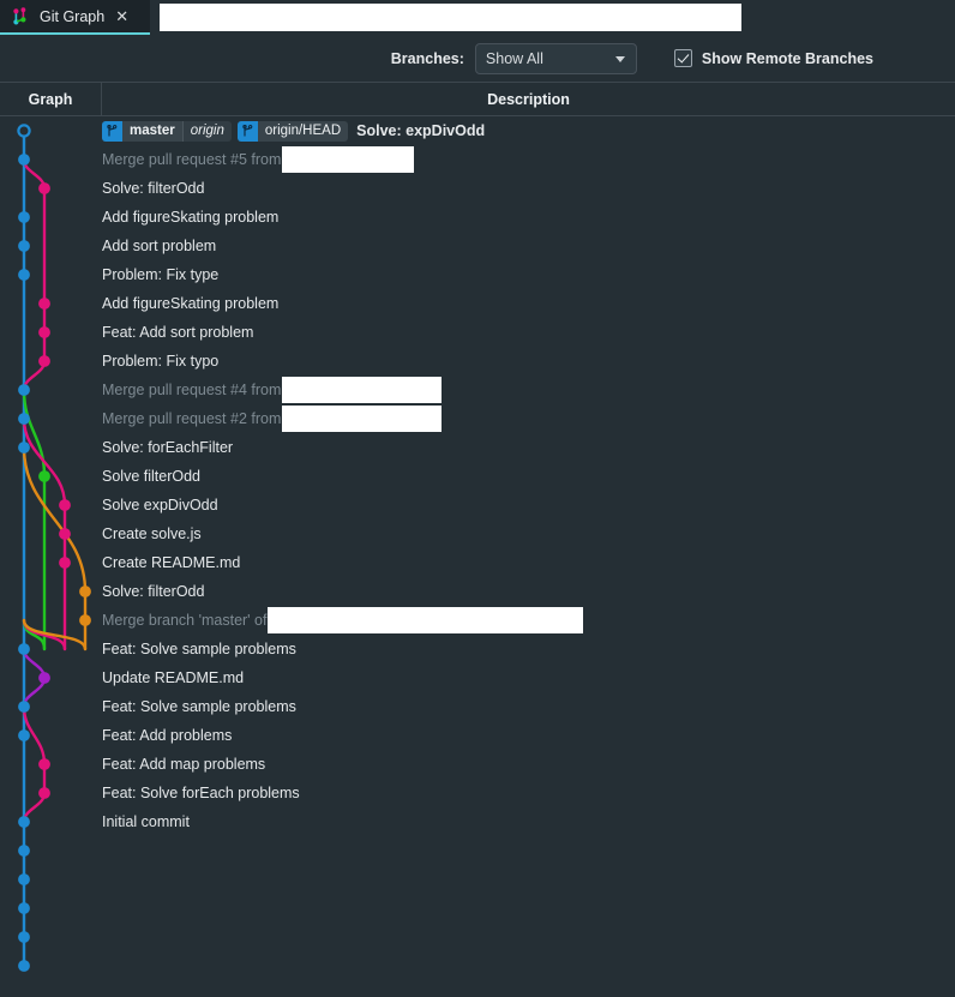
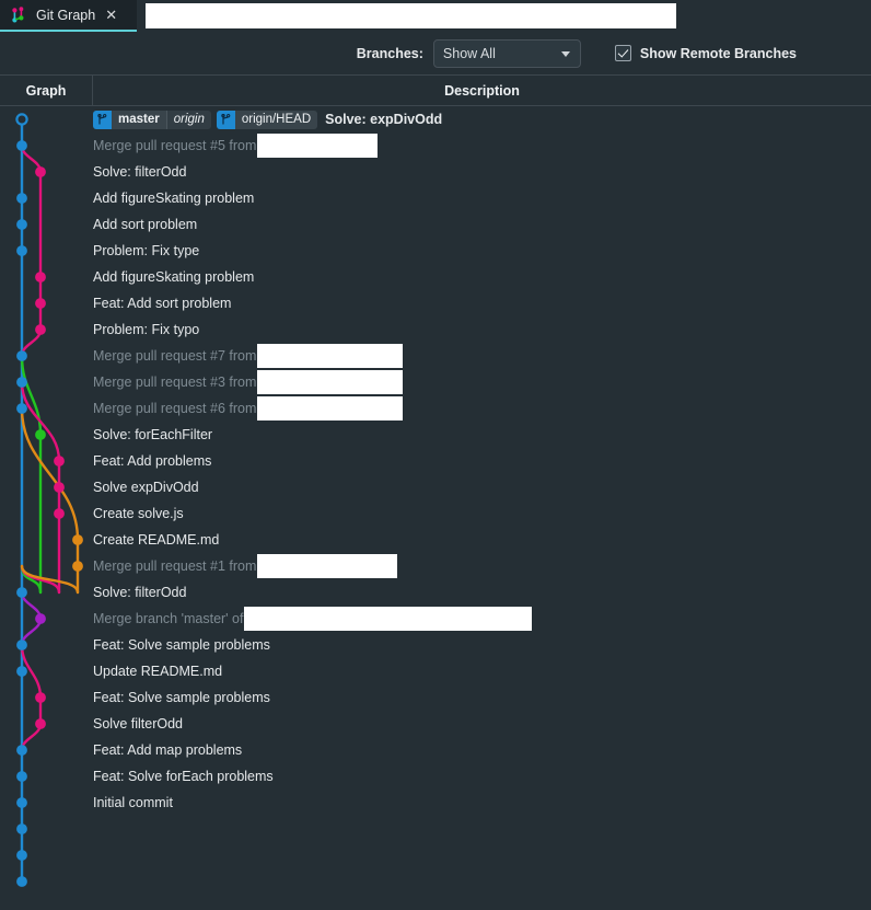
  Git Graph
  ✕
  Branches:
  Show All
  Show Remote Branches
  Graph
  Description
  master
  origin
  origin/HEAD
  Solve: expDivOdd
  Merge pull request #5 from
  Solve: filterOdd
  Add figureSkating problem
  Add sort problem
  Problem: Fix type
  Add figureSkating problem
  Feat: Add sort problem
  Problem: Fix typo
- Merge pull request #4 from
+ Merge pull request #7 from
+ Merge pull request #3 from
- Merge pull request #2 from
+ Merge pull request #6 from
  Solve: forEachFilter
- Solve filterOdd
+ Feat: Add problems
  Solve expDivOdd
  Create solve.js
  Create README.md
+ Merge pull request #1 from
  Solve: filterOdd
  Merge branch 'master' of
  Feat: Solve sample problems
  Update README.md
  Feat: Solve sample problems
- Feat: Add problems
+ Solve filterOdd
  Feat: Add map problems
  Feat: Solve forEach problems
  Initial commit
